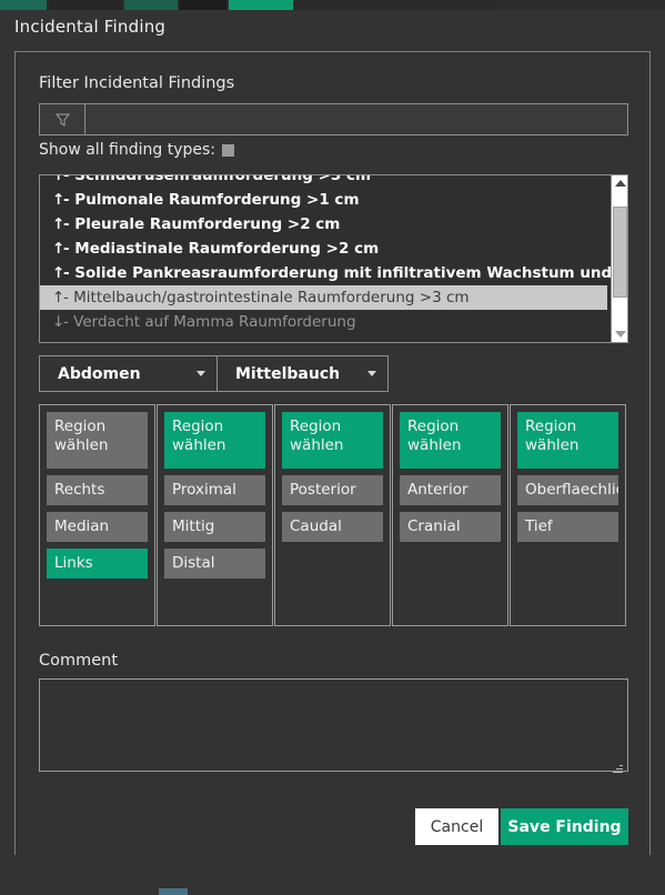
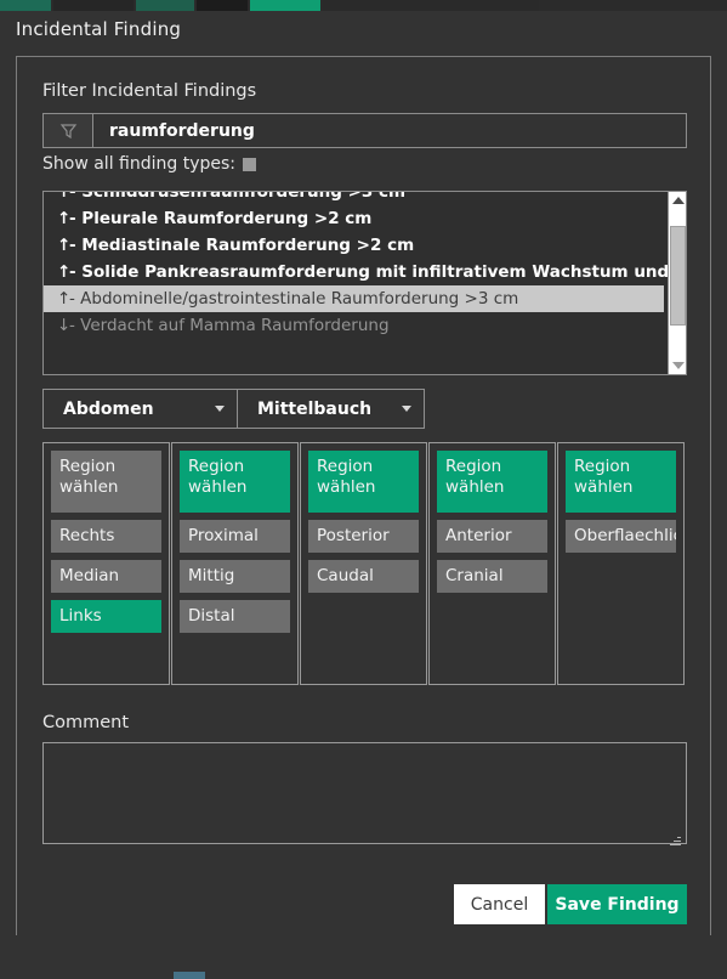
  Incidental Finding
  Filter Incidental Findings
+ raumforderung
  Show all finding types:
  ↑- Schilddrüsenraumforderung >3 cm
- ↑- Pulmonale Raumforderung >1 cm
  ↑- Pleurale Raumforderung >2 cm
  ↑- Mediastinale Raumforderung >2 cm
  ↑- Solide Pankreasraumforderung mit infiltrativem Wachstum und
- ↑- Mittelbauch/gastrointestinale Raumforderung >3 cm
+ ↑- Abdominelle/gastrointestinale Raumforderung >3 cm
  ↓- Verdacht auf Mamma Raumforderung
  Abdomen
  Mittelbauch
  Region wählen
  Rechts
  Median
  Links
  Region wählen
  Proximal
  Mittig
  Distal
  Region wählen
  Posterior
  Caudal
  Region wählen
  Anterior
  Cranial
  Region wählen
  Oberflaechli
- Tief
  Comment
  Cancel
  Save Finding
